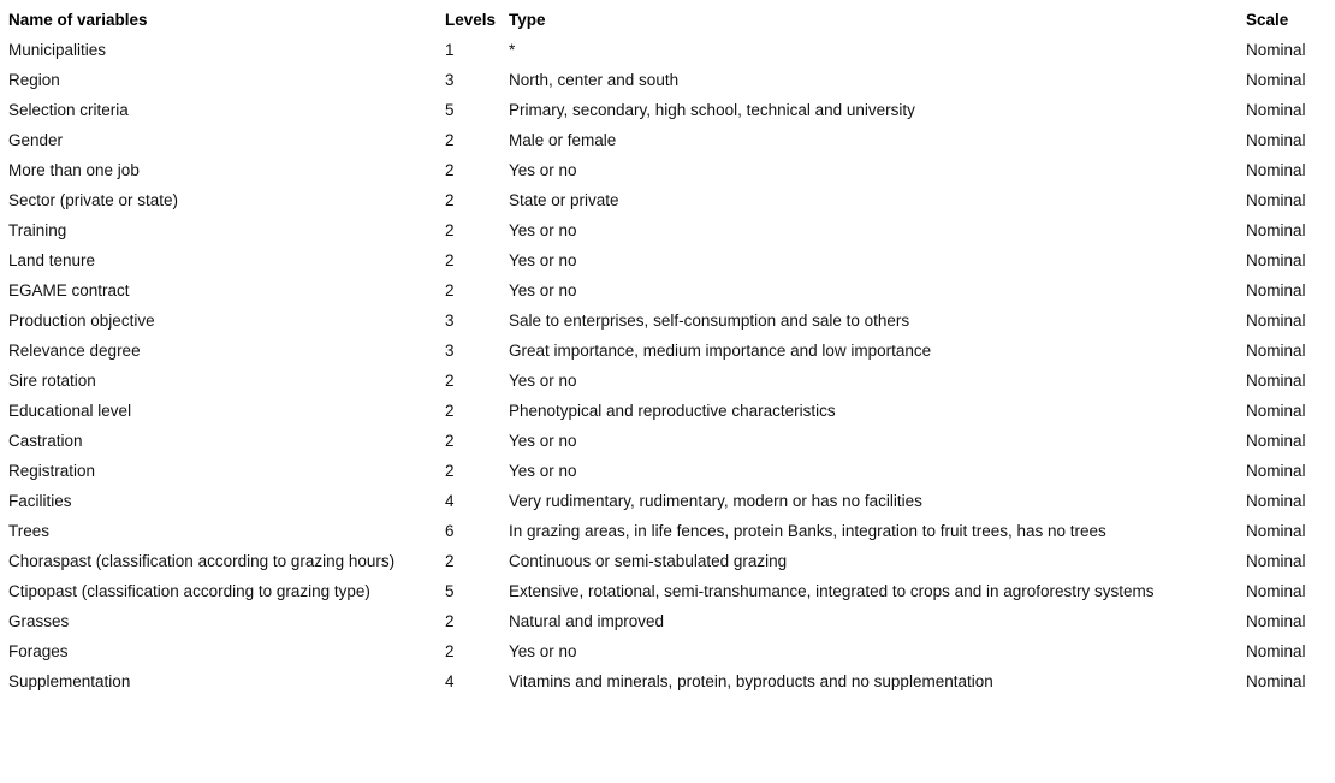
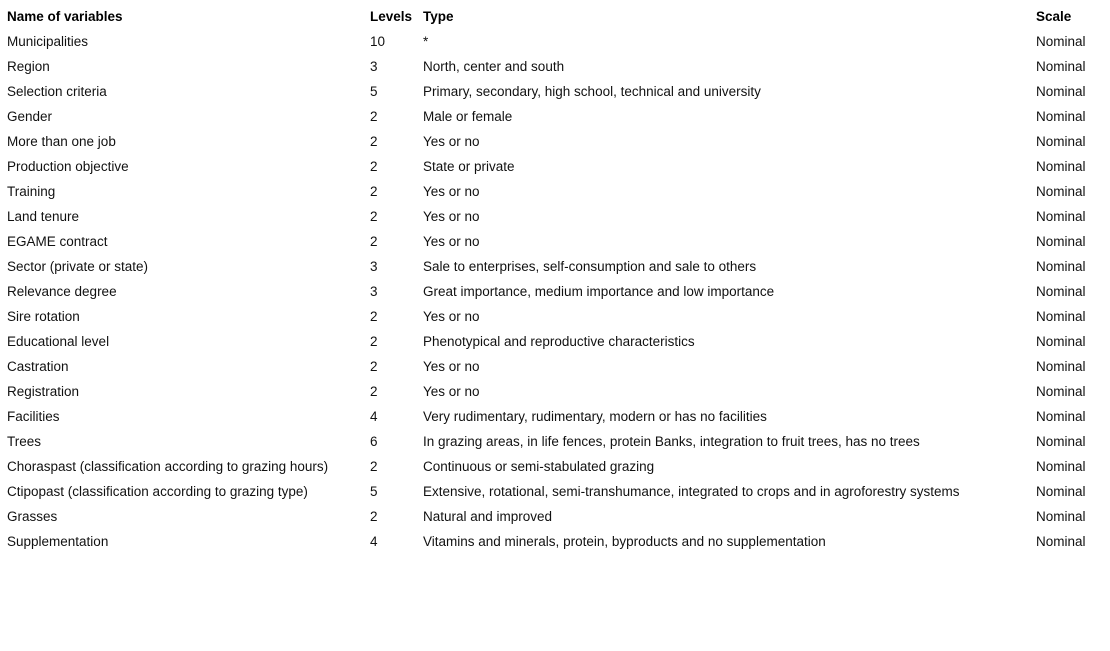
  Name of variables	Levels	Type	Scale
- Municipalities	1	*	Nominal
+ Municipalities	10	*	Nominal
  Region	3	North, center and south	Nominal
  Selection criteria	5	Primary, secondary, high school, technical and university	Nominal
  Gender	2	Male or female	Nominal
  More than one job	2	Yes or no	Nominal
- Sector (private or state)	2	State or private	Nominal
+ Production objective	2	State or private	Nominal
  Training	2	Yes or no	Nominal
  Land tenure	2	Yes or no	Nominal
  EGAME contract	2	Yes or no	Nominal
- Production objective	3	Sale to enterprises, self-consumption and sale to others	Nominal
+ Sector (private or state)	3	Sale to enterprises, self-consumption and sale to others	Nominal
  Relevance degree	3	Great importance, medium importance and low importance	Nominal
  Sire rotation	2	Yes or no	Nominal
  Educational level	2	Phenotypical and reproductive characteristics	Nominal
  Castration	2	Yes or no	Nominal
  Registration	2	Yes or no	Nominal
  Facilities	4	Very rudimentary, rudimentary, modern or has no facilities	Nominal
  Trees	6	In grazing areas, in life fences, protein Banks, integration to fruit trees, has no trees	Nominal
  Choraspast (classification according to grazing hours)	2	Continuous or semi-stabulated grazing	Nominal
  Ctipopast (classification according to grazing type)	5	Extensive, rotational, semi-transhumance, integrated to crops and in agroforestry systems	Nominal
  Grasses	2	Natural and improved	Nominal
- Forages	2	Yes or no	Nominal
  Supplementation	4	Vitamins and minerals, protein, byproducts and no supplementation	Nominal
